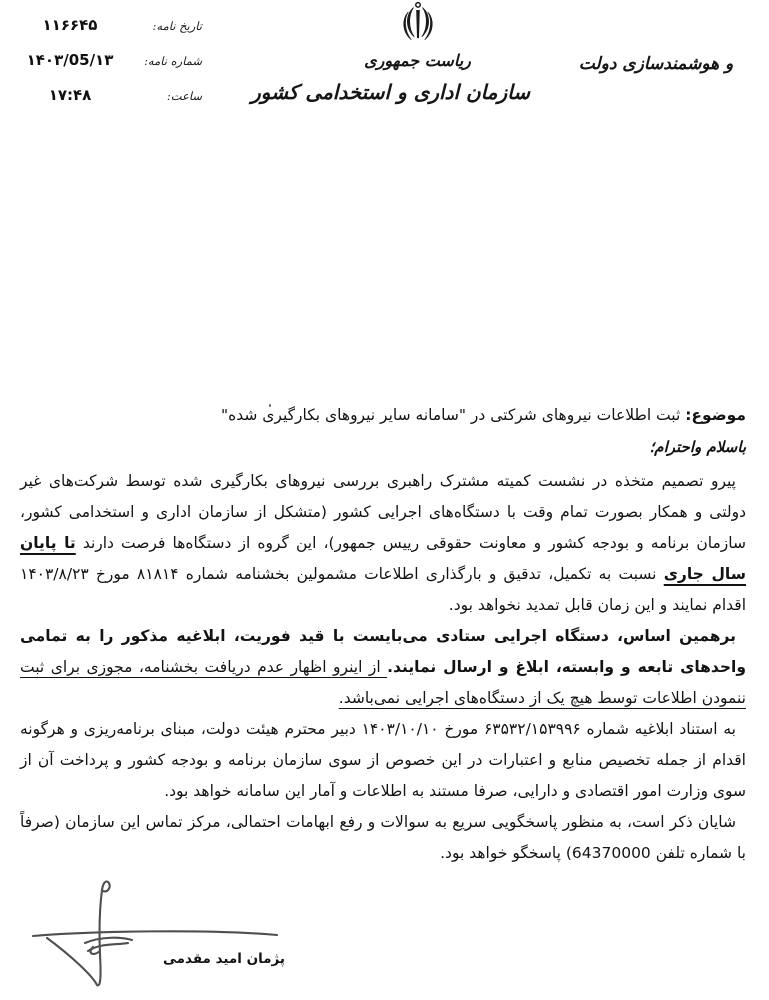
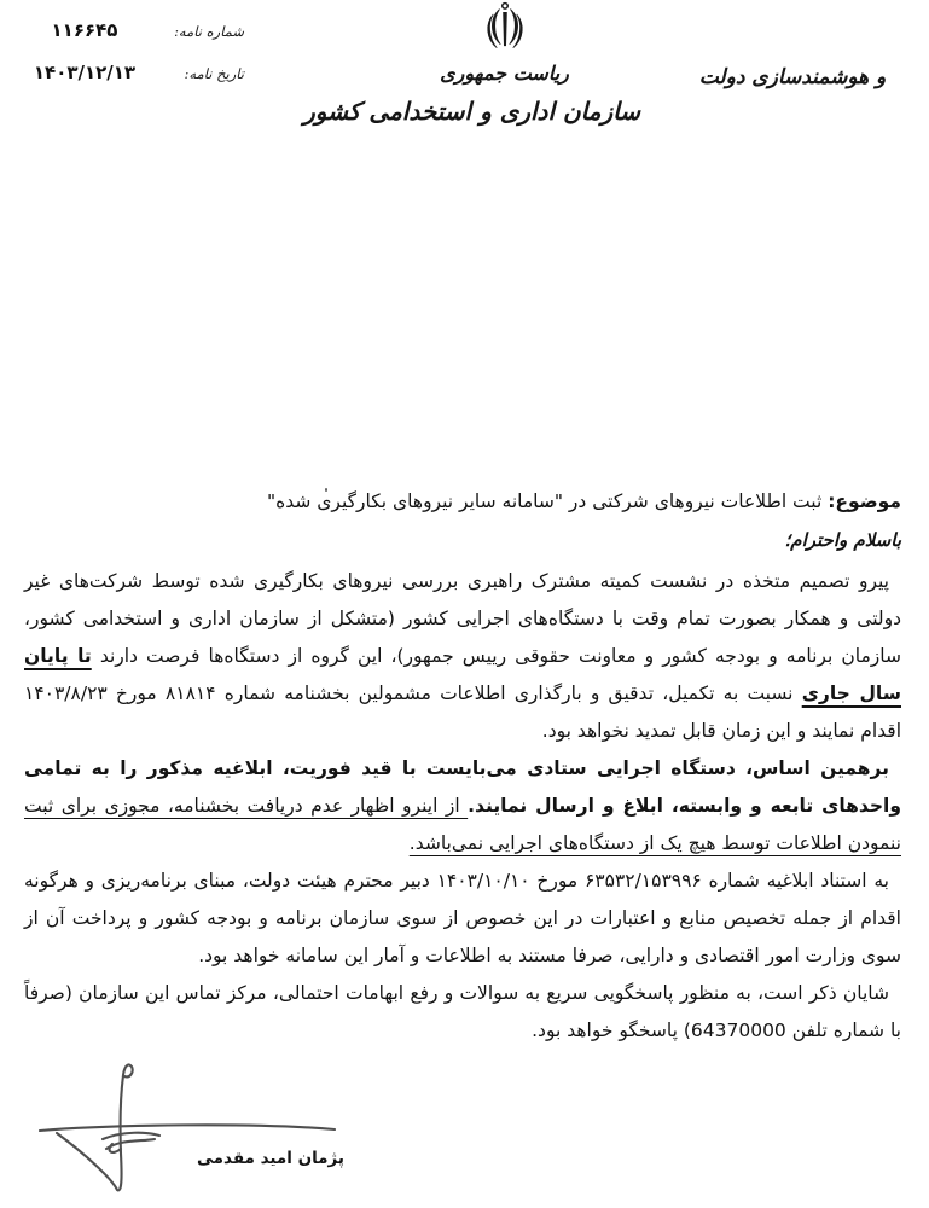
- تاریخ نامه:
+ شماره نامه:
  ۱۱۶۶۴۵
- شماره نامه:
+ تاریخ نامه:
- ۱۴۰۳/05/۱۳
+ ۱۴۰۳/۱۲/۱۳
- ساعت:
- ۱۷:۴۸
  ریاست جمهوری
  سازمان اداری و استخدامی کشور
  و هوشمندسازی دولت
  موضوع: ثبت اطلاعات نیروهای شرکتی در "سامانه سایر نیروهای بکارگیری شده"
  باسلام واحترام؛
  پیرو تصمیم متخذه در نشست کمیته مشترک راهبری بررسی نیروهای بکارگیری شده توسط شرکت‌های غیر دولتی و همکار بصورت تمام وقت با دستگاه‌های اجرایی کشور (متشکل از سازمان اداری و استخدامی کشور، سازمان برنامه و بودجه کشور و معاونت حقوقی رییس جمهور)، این گروه از دستگاه‌ها فرصت دارند تا پایان سال جاری نسبت به تکمیل، تدقیق و بارگذاری اطلاعات مشمولین بخشنامه شماره ۸۱۸۱۴ مورخ ۱۴۰۳/۸/۲۳ اقدام نمایند و این زمان قابل تمدید نخواهد بود.
  برهمین اساس، دستگاه اجرایی ستادی می‌بایست با قید فوریت، ابلاغیه مذکور را به تمامی واحدهای تابعه و وابسته، ابلاغ و ارسال نمایند. از اینرو اظهار عدم دریافت بخشنامه، مجوزی برای ثبت ننمودن اطلاعات توسط هیچ یک از دستگاه‌های اجرایی نمی‌باشد.
  به استناد ابلاغیه شماره ۶۳۵۳۲/۱۵۳۹۹۶ مورخ ۱۴۰۳/۱۰/۱۰ دبیر محترم هیئت دولت، مبنای برنامه‌ریزی و هرگونه اقدام از جمله تخصیص منابع و اعتبارات در این خصوص از سوی سازمان برنامه و بودجه کشور و پرداخت آن از سوی وزارت امور اقتصادی و دارایی، صرفا مستند به اطلاعات و آمار این سامانه خواهد بود.
  شایان ذکر است، به منظور پاسخگویی سریع به سوالات و رفع ابهامات احتمالی، مرکز تماس این سازمان (صرفاً با شماره تلفن 64370000) پاسخگو خواهد بود.
  پژمان امید مقدمی
